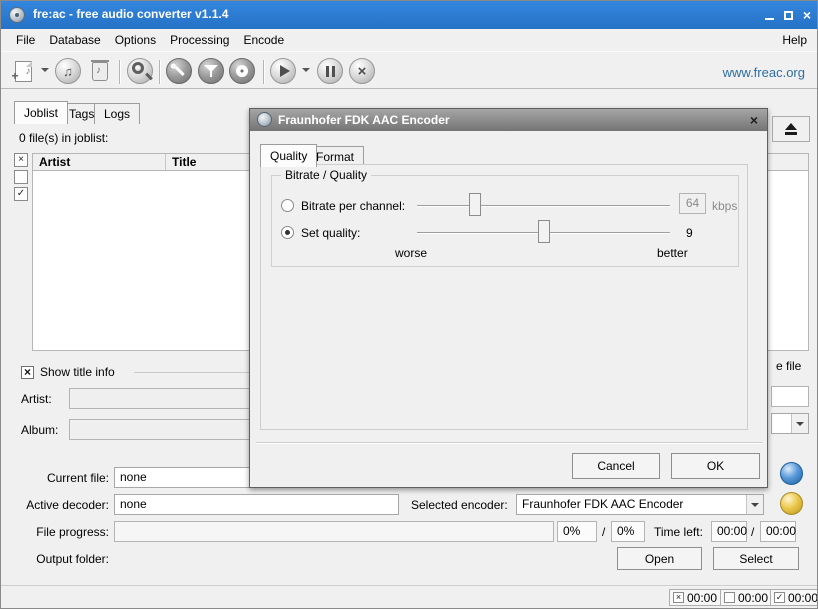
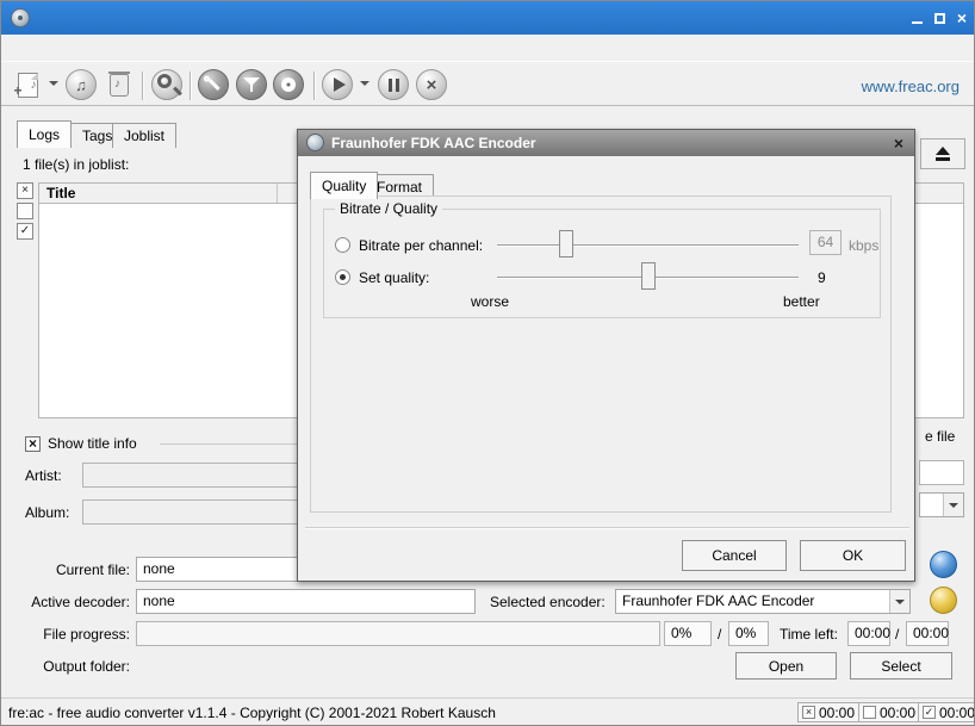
- fre:ac - free audio converter v1.1.4
  ×
- File
- Database
- Options
- Processing
- Encode
- Help
  +
  ♪
  ♫
  ♪
  ×
  www.freac.org
- Joblist
+ Logs
  Tags
- Logs
+ Joblist
- 0 file(s) in joblist:
+ 1 file(s) in joblist:
  ×
  ✓
- Artist
  Title
  ×
  Show title info
  Artist:
  Album:
  e file
  Current file:
  none
  Active decoder:
  none
  Selected encoder:
  Fraunhofer FDK AAC Encoder
  File progress:
  0%
  /
  0%
  Time left:
  00:00
  /
  00:00
  Output folder:
  Open
  Select
+ fre:ac - free audio converter v1.1.4 - Copyright (C) 2001-2021 Robert Kausch
  ×
  00:00
  00:00
  ✓
  00:00
  Fraunhofer FDK AAC Encoder
  ×
  Quality
  Format
  Bitrate / Quality
  Bitrate per channel:
  64
  kbps
  Set quality:
  9
  worse
  better
  Cancel
  OK
